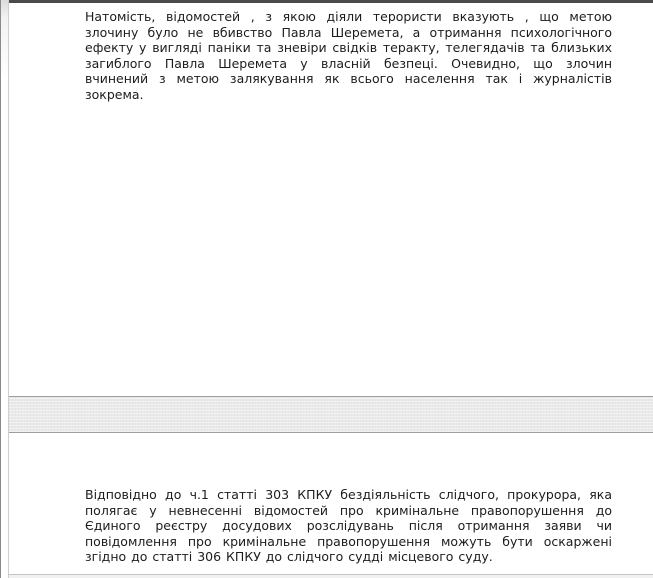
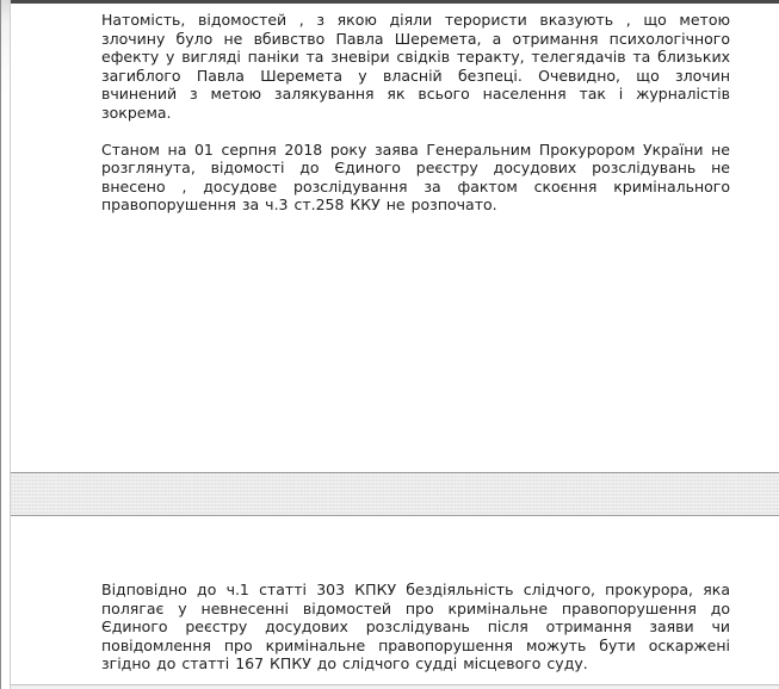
  Натомість, відомостей , з якою діяли терористи вказують , що метою злочину було не вбивство Павла Шеремета, а отримання психологічного ефекту у вигляді паніки та зневіри свідків теракту, телегядачів та близьких загиблого Павла Шеремета у власній безпеці. Очевидно, що злочин вчинений з метою залякування як всього населення так і журналістів зокрема.
+ Станом на 01 серпня 2018 року заява Генеральним Прокурором України не розглянута, відомості до Єдиного реєстру досудових розслідувань не внесено , досудове розслідування за фактом скоєння кримінального правопорушення за ч.3 ст.258 ККУ не розпочато.
- Відповідно до ч.1 статті 303 КПКУ бездіяльність слідчого, прокурора, яка полягає у невнесенні відомостей про кримінальне правопорушення до Єдиного реєстру досудових розслідувань після отримання заяви чи повідомлення про кримінальне правопорушення можуть бути оскаржені згідно до статті 306 КПКУ до слідчого судді місцевого суду.
+ Відповідно до ч.1 статті 303 КПКУ бездіяльність слідчого, прокурора, яка полягає у невнесенні відомостей про кримінальне правопорушення до Єдиного реєстру досудових розслідувань після отримання заяви чи повідомлення про кримінальне правопорушення можуть бути оскаржені згідно до статті 167 КПКУ до слідчого судді місцевого суду.
